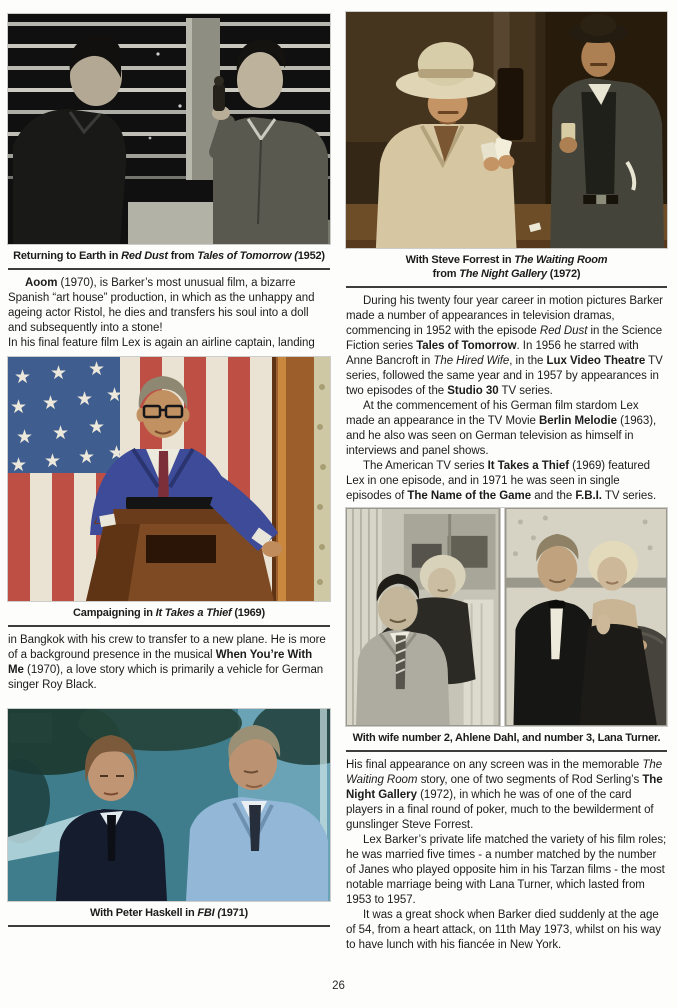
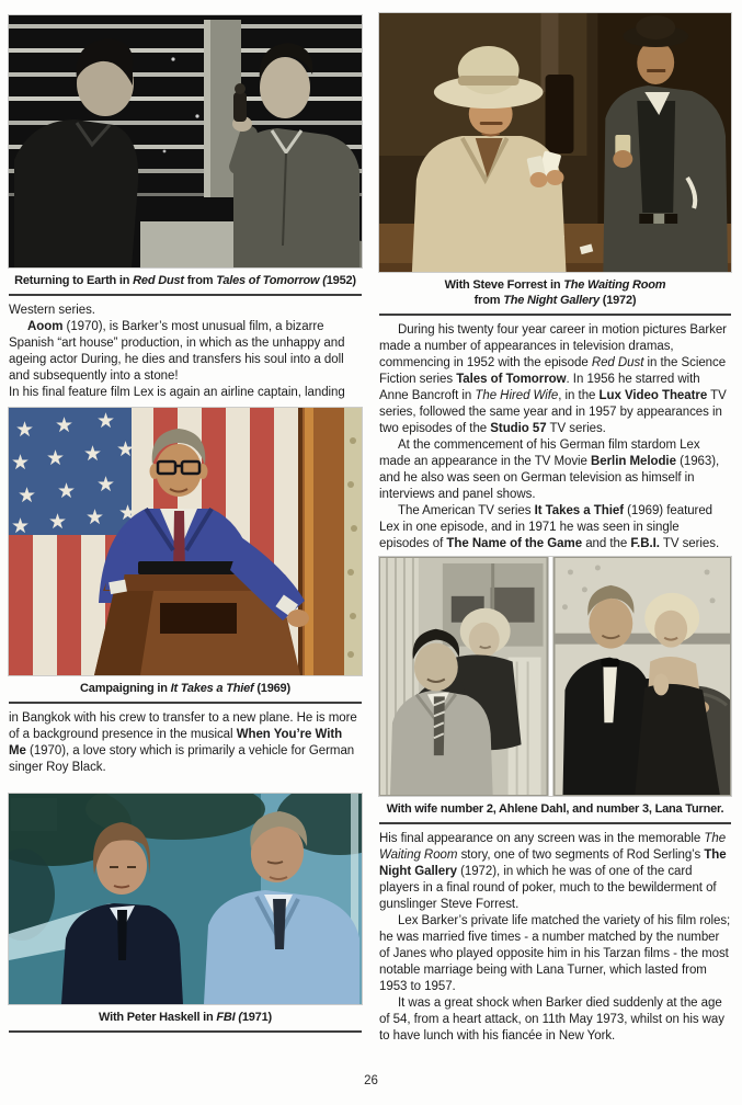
  Returning to Earth in Red Dust from Tales of Tomorrow (1952)
+ Western series.
- Aoom (1970), is Barker’s most unusual film, a bizarre Spanish “art house” production, in which as the unhappy and ageing actor Ristol, he dies and transfers his soul into a doll and subsequently into a stone!
+ Aoom (1970), is Barker’s most unusual film, a bizarre Spanish “art house” production, in which as the unhappy and ageing actor During, he dies and transfers his soul into a doll and subsequently into a stone!
  In his final feature film Lex is again an airline captain, landing
  ★
  ★
  ★
  ★
  ★
  ★
  ★
  ★
  ★
  ★
  ★
  ★
  ★
  ★
  Campaigning in It Takes a Thief (1969)
  in Bangkok with his crew to transfer to a new plane. He is more of a background presence in the musical When You’re With Me (1970), a love story which is primarily a vehicle for German singer Roy Black.
  With Peter Haskell in FBI (1971)
  With Steve Forrest in The Waiting Room
  from The Night Gallery (1972)
- During his twenty four year career in motion pictures Barker made a number of appearances in television dramas, commencing in 1952 with the episode Red Dust in the Science Fiction series Tales of Tomorrow. In 1956 he starred with Anne Bancroft in The Hired Wife, in the Lux Video Theatre TV series, followed the same year and in 1957 by appearances in two episodes of the Studio 30 TV series.
+ During his twenty four year career in motion pictures Barker made a number of appearances in television dramas, commencing in 1952 with the episode Red Dust in the Science Fiction series Tales of Tomorrow. In 1956 he starred with Anne Bancroft in The Hired Wife, in the Lux Video Theatre TV series, followed the same year and in 1957 by appearances in two episodes of the Studio 57 TV series.
  At the commencement of his German film stardom Lex made an appearance in the TV Movie Berlin Melodie (1963), and he also was seen on German television as himself in interviews and panel shows.
  The American TV series It Takes a Thief (1969) featured Lex in one episode, and in 1971 he was seen in single episodes of The Name of the Game and the F.B.I. TV series.
  With wife number 2, Ahlene Dahl, and number 3, Lana Turner.
  His final appearance on any screen was in the memorable The Waiting Room story, one of two segments of Rod Serling’s The Night Gallery (1972), in which he was of one of the card players in a final round of poker, much to the bewilderment of gunslinger Steve Forrest.
  Lex Barker’s private life matched the variety of his film roles; he was married five times - a number matched by the number of Janes who played opposite him in his Tarzan films - the most notable marriage being with Lana Turner, which lasted from 1953 to 1957.
  It was a great shock when Barker died suddenly at the age of 54, from a heart attack, on 11th May 1973, whilst on his way to have lunch with his fiancée in New York.
  26
